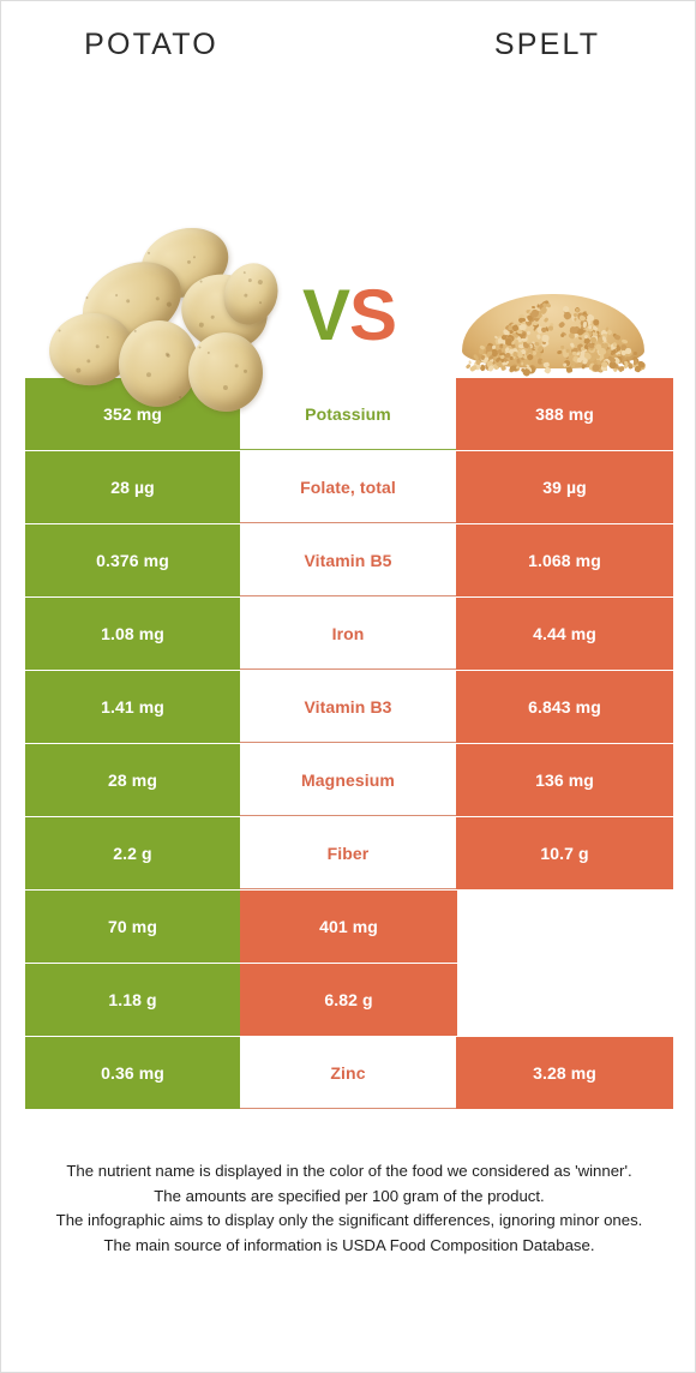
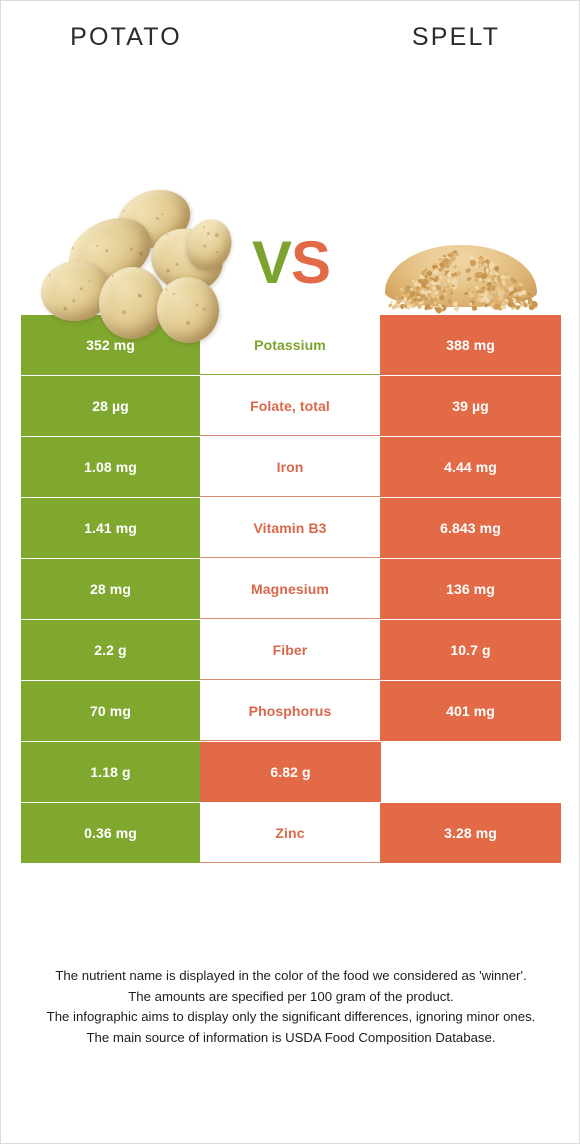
  POTATO
  SPELT
  VS
  352 mg
  Potassium
  388 mg
  28 µg
  Folate, total
  39 µg
- 0.376 mg
- Vitamin B5
- 1.068 mg
  1.08 mg
  Iron
  4.44 mg
  1.41 mg
  Vitamin B3
  6.843 mg
  28 mg
  Magnesium
  136 mg
  2.2 g
  Fiber
  10.7 g
  70 mg
+ Phosphorus
  401 mg
  1.18 g
  6.82 g
  0.36 mg
  Zinc
  3.28 mg
  The nutrient name is displayed in the color of the food we considered as 'winner'.
  The amounts are specified per 100 gram of the product.
  The infographic aims to display only the significant differences, ignoring minor ones.
  The main source of information is USDA Food Composition Database.
